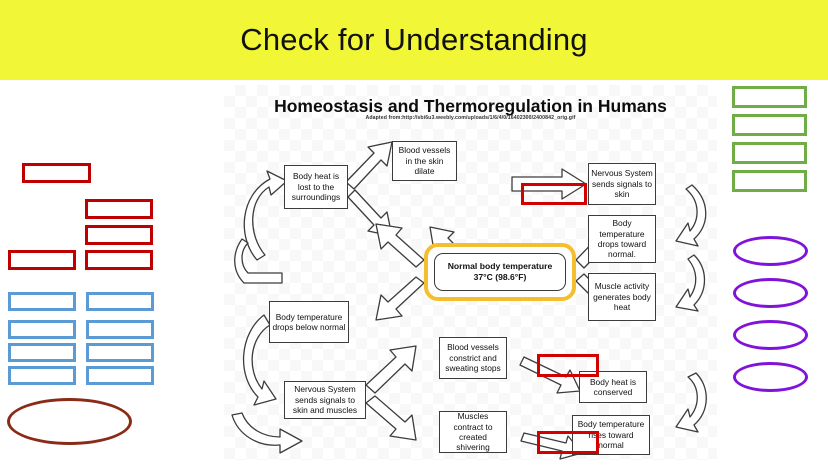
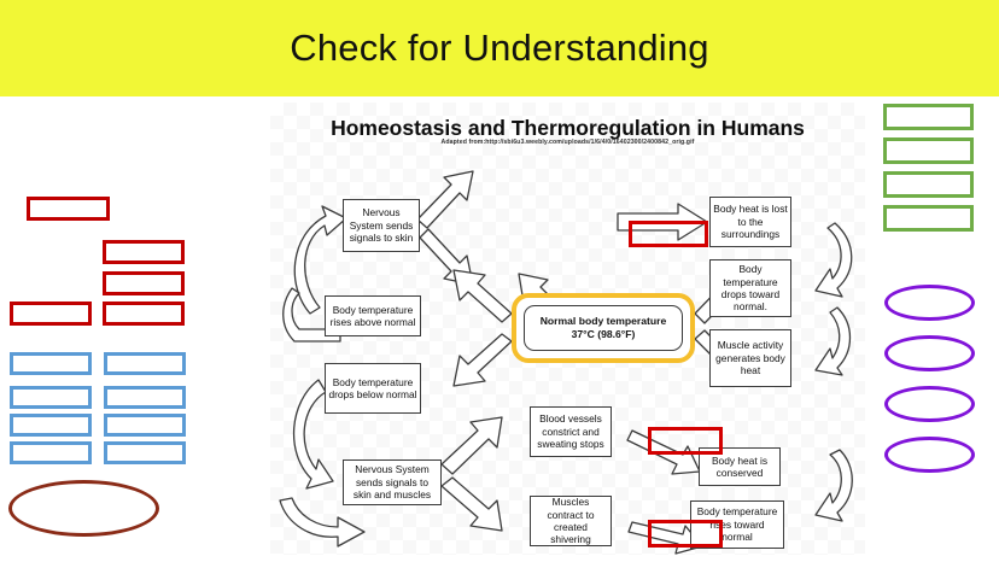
  Check for Understanding
  Homeostasis and Thermoregulation in Humans
- Body heat is lost to the surroundings
+ Nervous System sends signals to skin
- Blood vessels in the skin dilate
- Nervous System sends signals to skin
+ Body heat is lost to the surroundings
  Body temperature drops toward normal.
  Muscle activity generates body heat
+ Body temperature rises above normal
  Body temperature drops below normal
  Nervous System sends signals to skin and muscles
  Blood vessels constrict and sweating stops
  Muscles contract to created shivering
  Body heat is conserved
  Body temperature rises toward normal
  Normal body temperature
  37°C (98.6°F)
